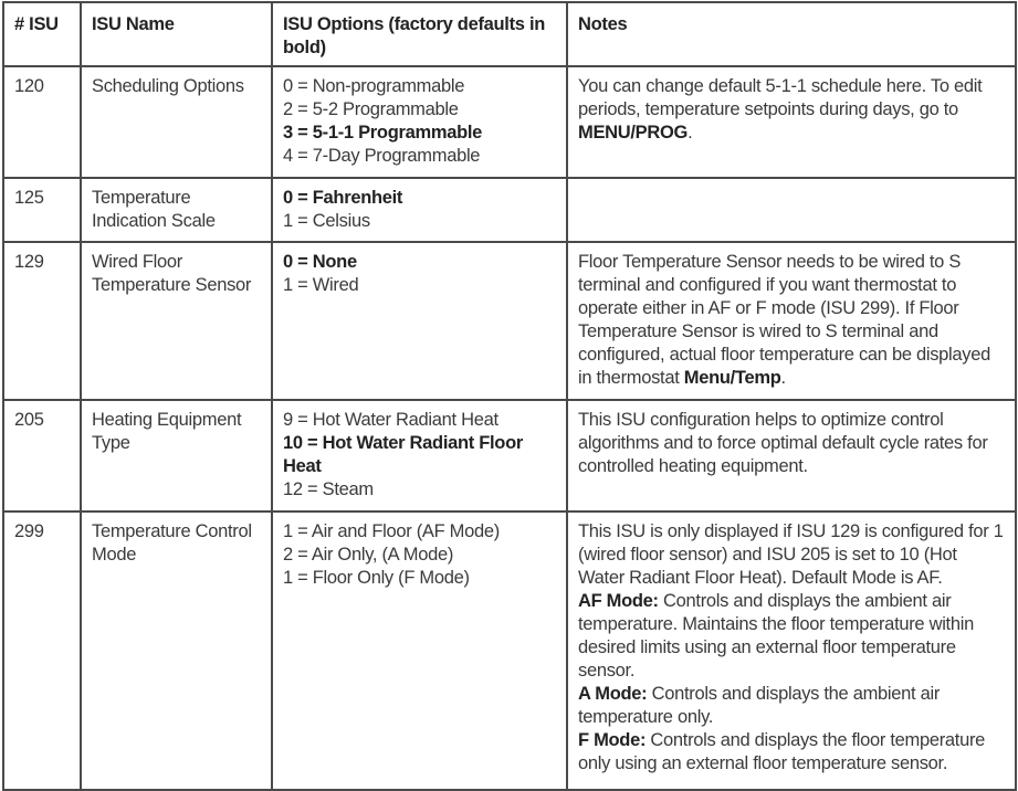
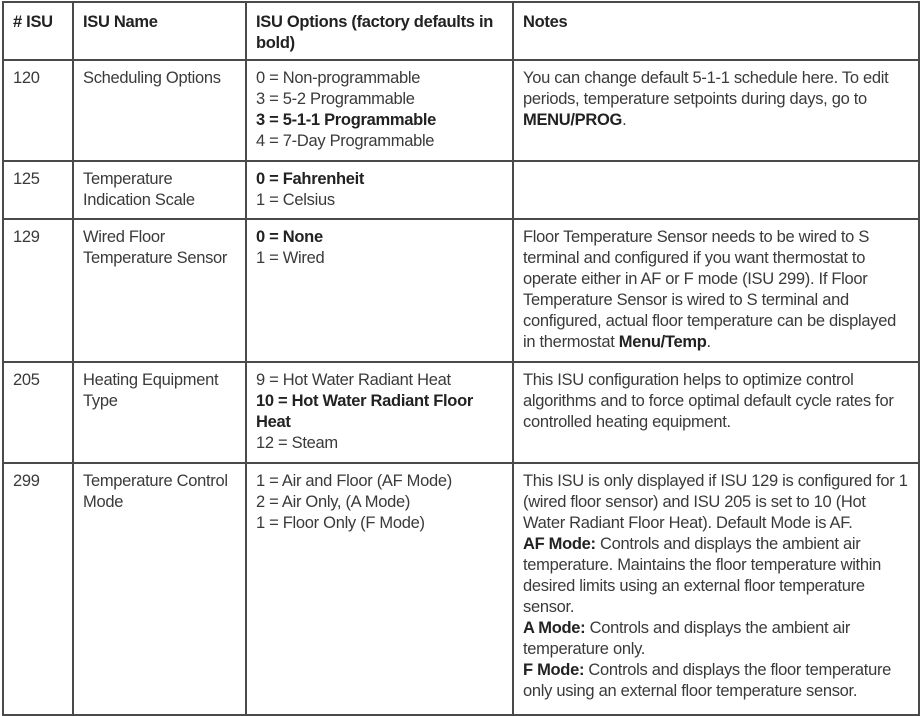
  # ISU	ISU Name	ISU Options (factory defaults in bold)	Notes
- 120	Scheduling Options	0 = Non-programmable 2 = 5-2 Programmable 3 = 5-1-1 Programmable 4 = 7-Day Programmable	You can change default 5-1-1 schedule here. To edit periods, temperature setpoints during days, go to MENU/PROG.
+ 120	Scheduling Options	0 = Non-programmable 3 = 5-2 Programmable 3 = 5-1-1 Programmable 4 = 7-Day Programmable	You can change default 5-1-1 schedule here. To edit periods, temperature setpoints during days, go to MENU/PROG.
  125	Temperature Indication Scale	0 = Fahrenheit 1 = Celsius
  129	Wired Floor Temperature Sensor	0 = None 1 = Wired	Floor Temperature Sensor needs to be wired to S terminal and configured if you want thermostat to operate either in AF or F mode (ISU 299). If Floor Temperature Sensor is wired to S terminal and configured, actual floor temperature can be displayed in thermostat Menu/Temp.
  205	Heating Equipment Type	9 = Hot Water Radiant Heat 10 = Hot Water Radiant Floor Heat 12 = Steam	This ISU configuration helps to optimize control algorithms and to force optimal default cycle rates for controlled heating equipment.
  299	Temperature Control Mode	1 = Air and Floor (AF Mode) 2 = Air Only, (A Mode) 1 = Floor Only (F Mode)	This ISU is only displayed if ISU 129 is configured for 1 (wired floor sensor) and ISU 205 is set to 10 (Hot Water Radiant Floor Heat). Default Mode is AF. AF Mode: Controls and displays the ambient air temperature. Maintains the floor temperature within desired limits using an external floor temperature sensor. A Mode: Controls and displays the ambient air temperature only. F Mode: Controls and displays the floor temperature only using an external floor temperature sensor.
